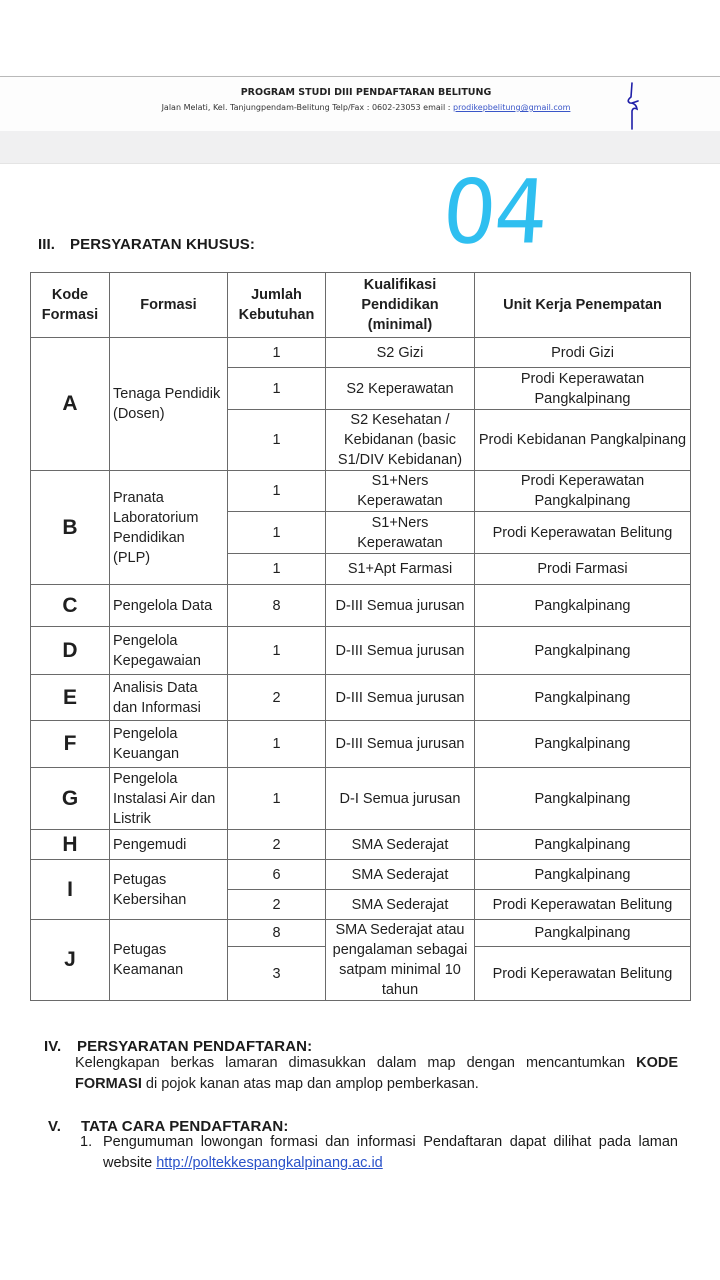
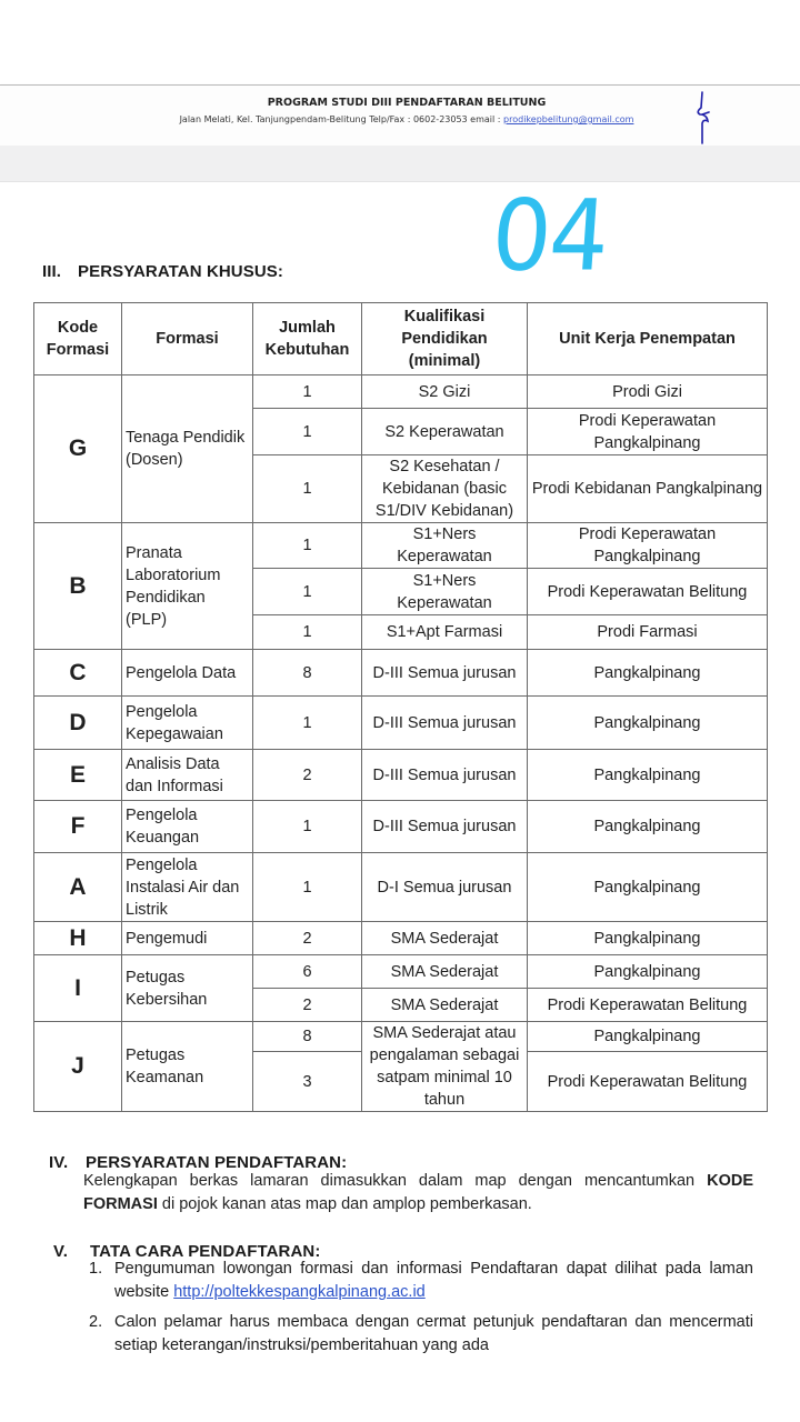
  PROGRAM STUDI DIII PENDAFTARAN BELITUNG
  Jalan Melati, Kel. Tanjungpendam-Belitung Telp/Fax : 0602-23053 email : prodikepbelitung@gmail.com
  III. PERSYARATAN KHUSUS:
  KodeFormasi	Formasi	JumlahKebutuhan	KualifikasiPendidikan(minimal)	Unit Kerja Penempatan
- A	Tenaga Pendidik (Dosen)	1	S2 Gizi	Prodi Gizi
+ G	Tenaga Pendidik (Dosen)	1	S2 Gizi	Prodi Gizi
  1	S2 Keperawatan	Prodi Keperawatan Pangkalpinang
  1	S2 Kesehatan / Kebidanan (basic S1/DIV Kebidanan)	Prodi Kebidanan Pangkalpinang
  B	Pranata Laboratorium Pendidikan (PLP)	1	S1+Ners Keperawatan	Prodi Keperawatan Pangkalpinang
  1	S1+Ners Keperawatan	Prodi Keperawatan Belitung
  1	S1+Apt Farmasi	Prodi Farmasi
  C	Pengelola Data	8	D-III Semua jurusan	Pangkalpinang
  D	Pengelola Kepegawaian	1	D-III Semua jurusan	Pangkalpinang
  E	Analisis Data dan Informasi	2	D-III Semua jurusan	Pangkalpinang
  F	Pengelola Keuangan	1	D-III Semua jurusan	Pangkalpinang
- G	Pengelola Instalasi Air dan Listrik	1	D-I Semua jurusan	Pangkalpinang
+ A	Pengelola Instalasi Air dan Listrik	1	D-I Semua jurusan	Pangkalpinang
  H	Pengemudi	2	SMA Sederajat	Pangkalpinang
  I	Petugas Kebersihan	6	SMA Sederajat	Pangkalpinang
  2	SMA Sederajat	Prodi Keperawatan Belitung
  J	Petugas Keamanan	8	SMA Sederajat atau pengalaman sebagai satpam minimal 10 tahun	Pangkalpinang
  3	Prodi Keperawatan Belitung
  IV. PERSYARATAN PENDAFTARAN:
  Kelengkapan berkas lamaran dimasukkan dalam map dengan mencantumkan KODE FORMASI di pojok kanan atas map dan amplop pemberkasan.
  V. TATA CARA PENDAFTARAN:
  1.
  Pengumuman lowongan formasi dan informasi Pendaftaran dapat dilihat pada laman website http://poltekkespangkalpinang.ac.id
+ 2.
+ Calon pelamar harus membaca dengan cermat petunjuk pendaftaran dan mencermati setiap keterangan/instruksi/pemberitahuan yang ada
